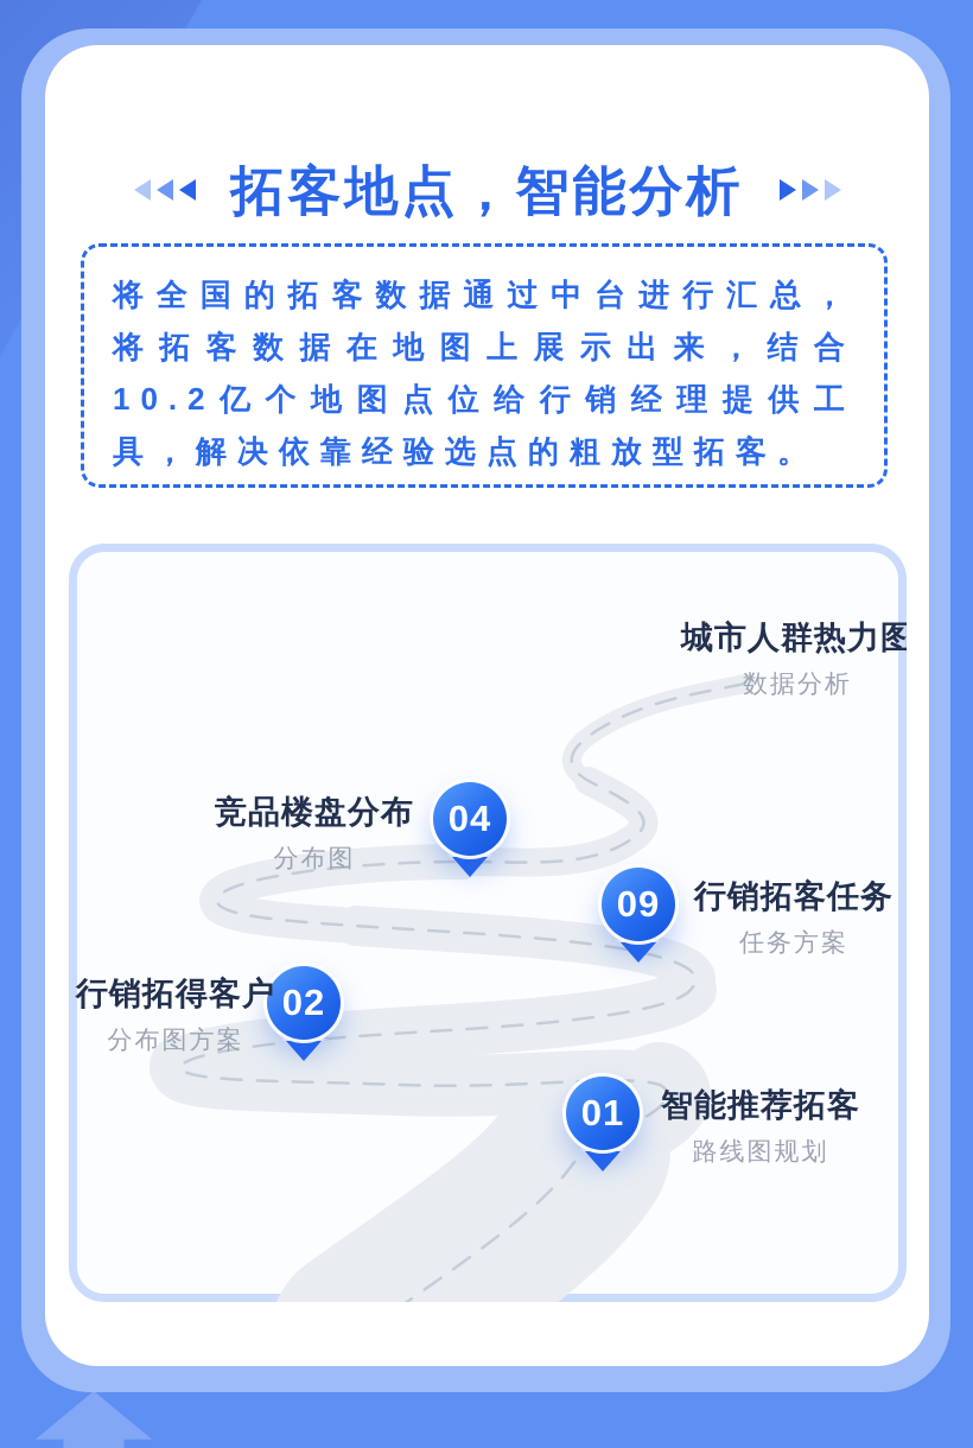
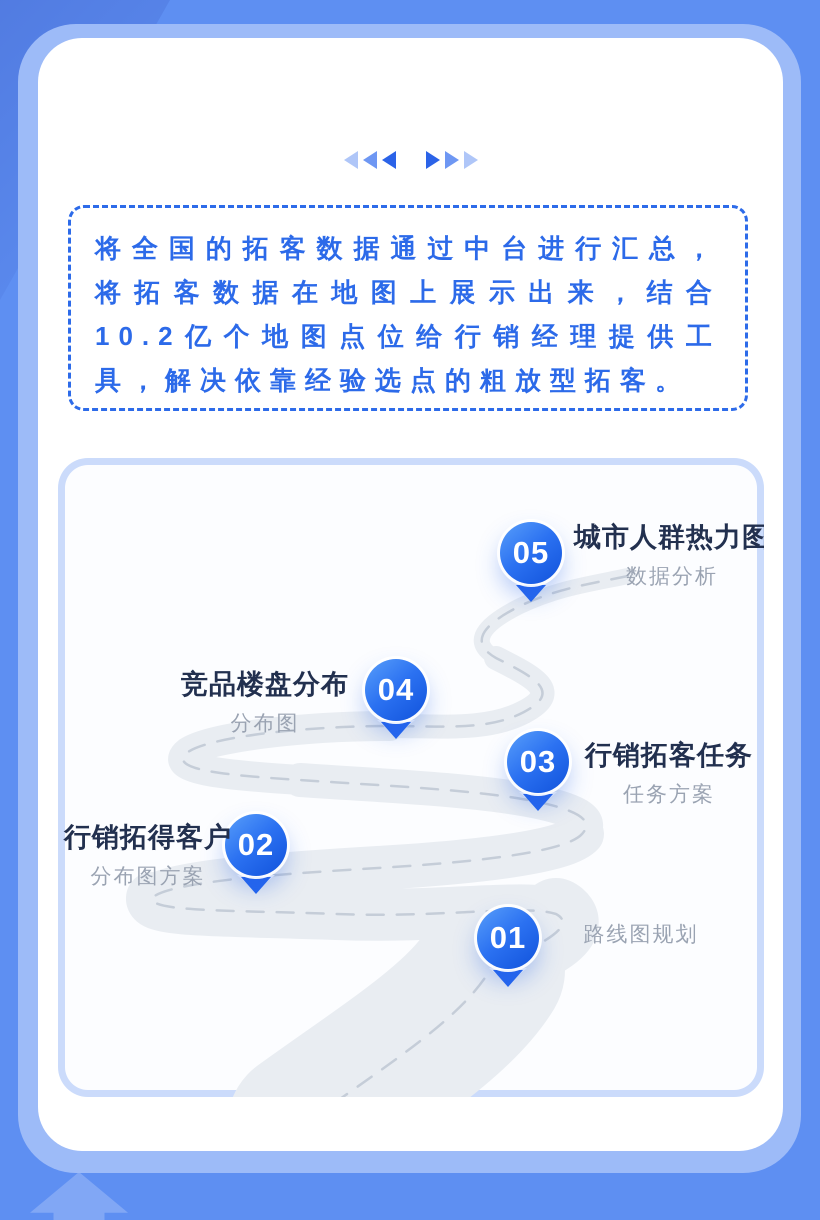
- 拓客地点，智能分析
  将全国的拓客数据通过中台进行汇总，将拓客数据在地图上展示出来，结合10.2亿个地图点位给行销经理提供工具，解决依靠经验选点的粗放型拓客。
+ 05
  城市人群热力图
  数据分析
  04
  竞品楼盘分布
  分布图
- 09
+ 03
  行销拓客任务
  任务方案
  02
  行销拓得客户
  分布图方案
  01
- 智能推荐拓客
  路线图规划
